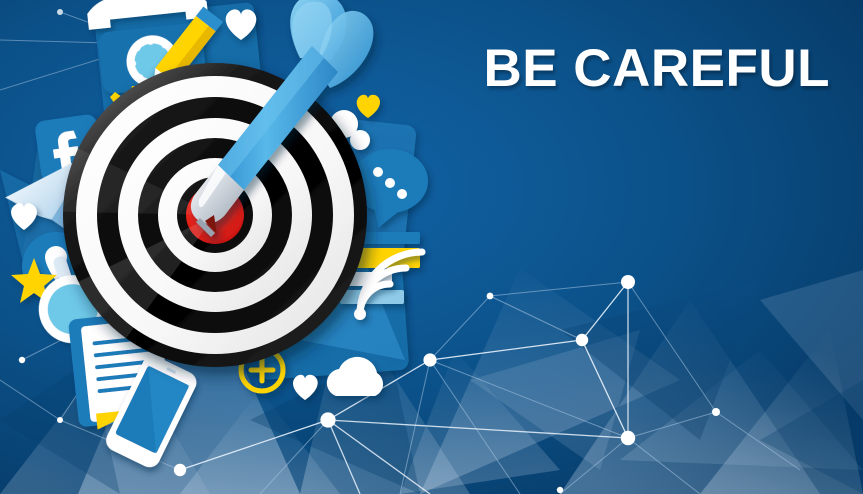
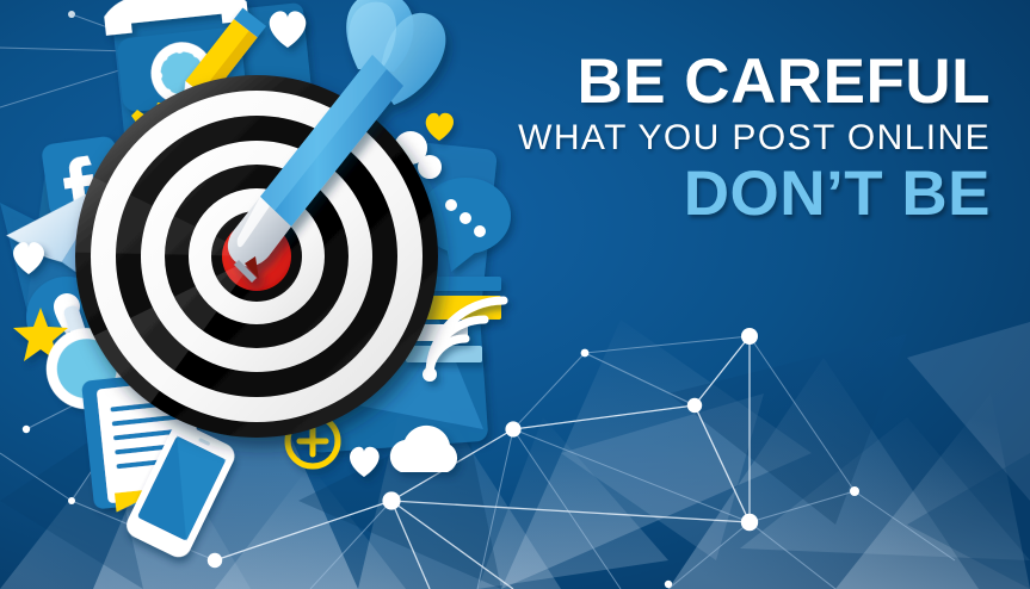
  BE CAREFUL
+ WHAT YOU POST ONLINE
+ DON’T BE
